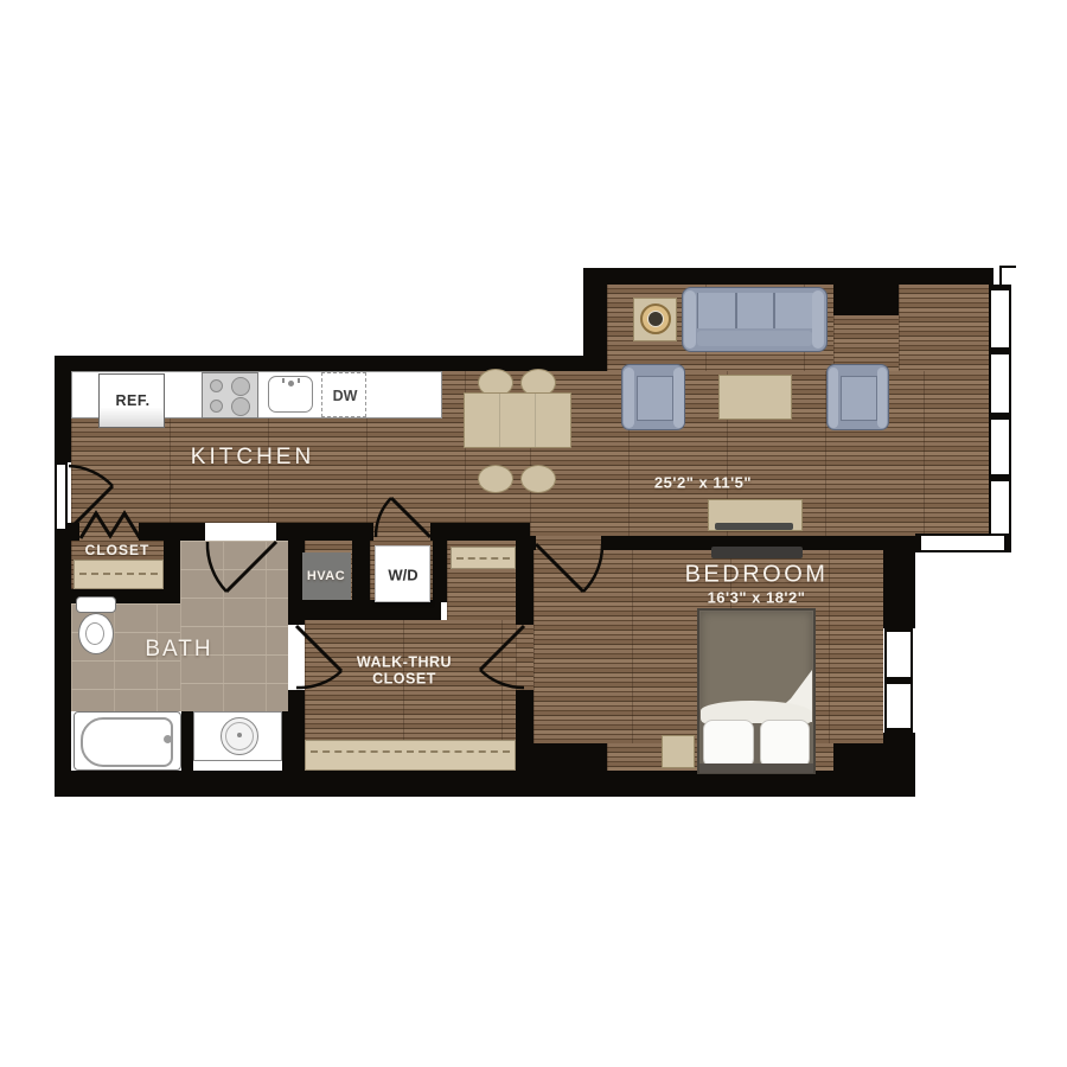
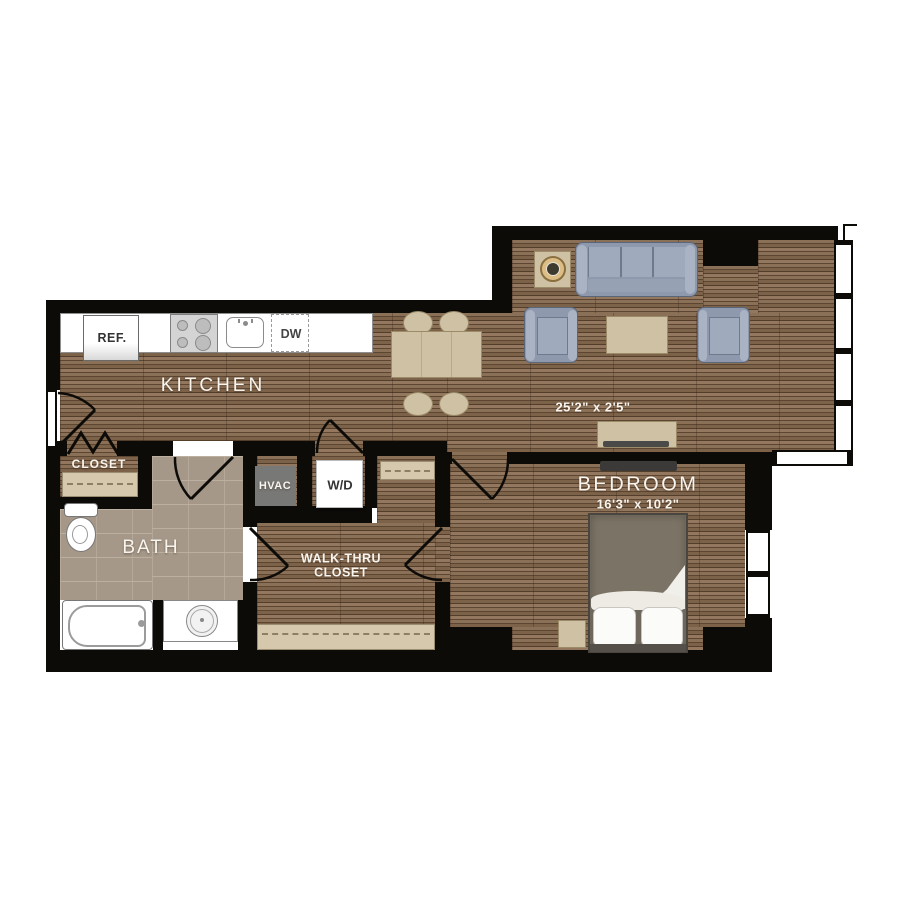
  REF.
  DW
  HVAC
  W/D
  KITCHEN
- 25'2" x 11'5"
+ 25'2" x 2'5"
  BEDROOM
- 16'3" x 18'2"
+ 16'3" x 10'2"
  BATH
  CLOSET
  WALK-THRU
  CLOSET
